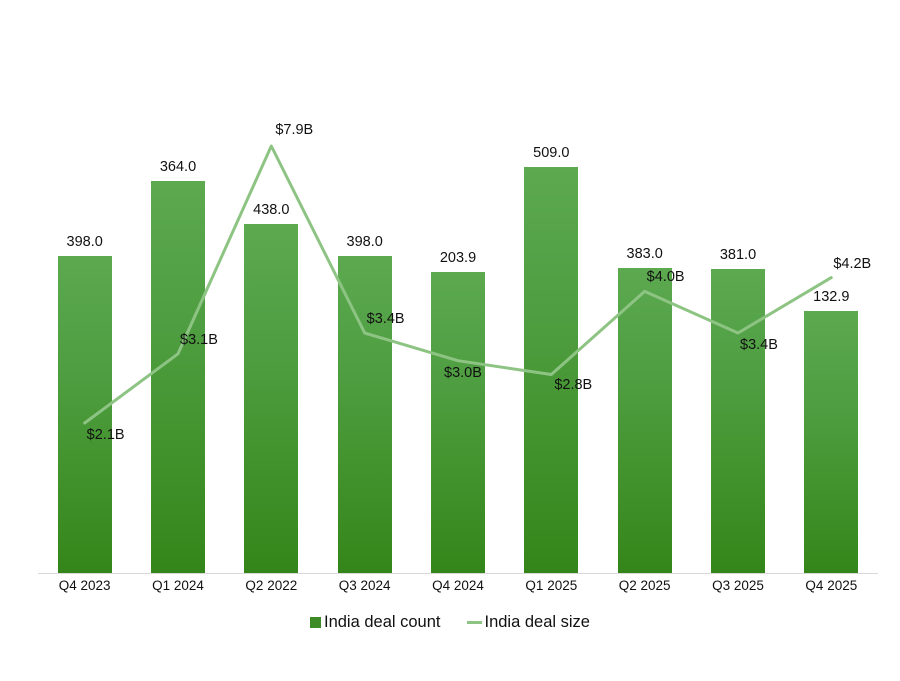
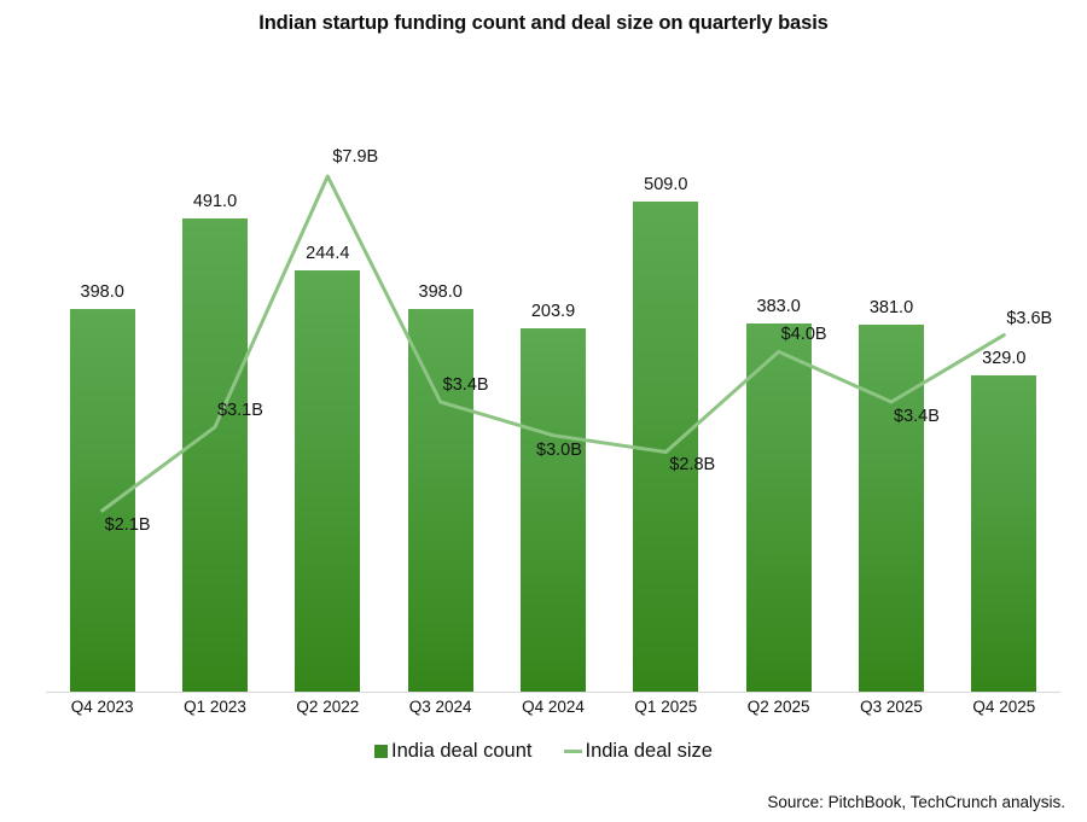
+ Indian startup funding count and deal size on quarterly basis
  398.0
- 364.0
+ 491.0
- 438.0
+ 244.4
  398.0
  203.9
  509.0
  383.0
  381.0
- 132.9
+ 329.0
  $2.1B
  $3.1B
  $7.9B
  $3.4B
  $3.0B
  $2.8B
  $4.0B
  $3.4B
- $4.2B
+ $3.6B
  Q4 2023
- Q1 2024
+ Q1 2023
  Q2 2022
  Q3 2024
  Q4 2024
  Q1 2025
  Q2 2025
  Q3 2025
  Q4 2025
  India deal count
  India deal size
+ Source: PitchBook, TechCrunch analysis.
